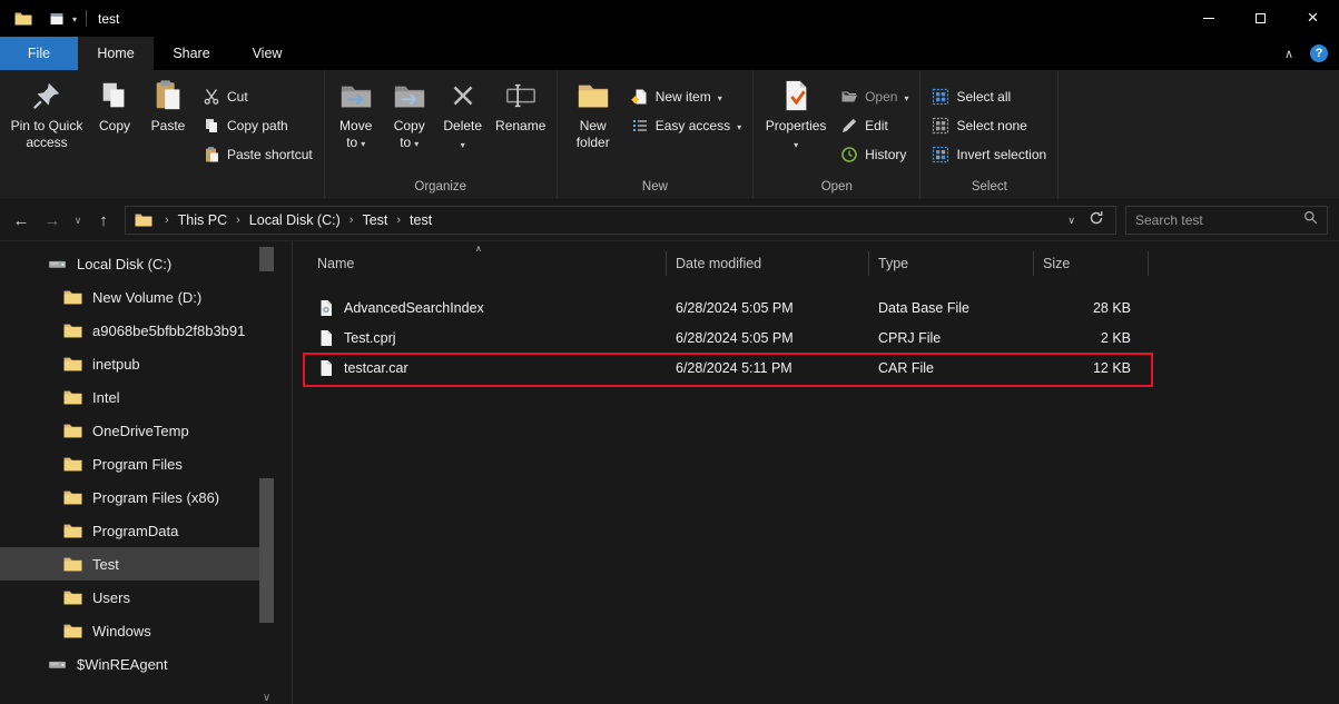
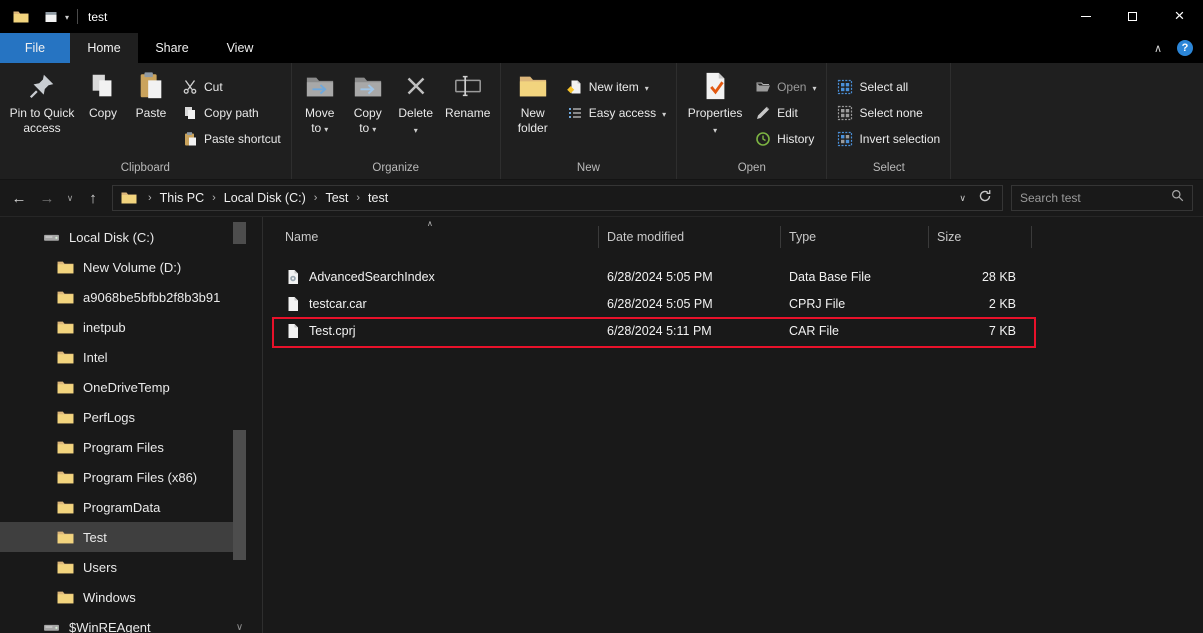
  test
  File
  Home
  Share
  View
  Pin to Quick access
  Copy
  Paste
  Cut
  Copy path
  Paste shortcut
+ Clipboard
  Move to
  Copy to
  Delete
  Rename
  Organize
  New folder
  New item
  Easy access
  New
  Properties
  Open
  Edit
  History
  Open
  Select all
  Select none
  Invert selection
  Select
  This PC
  Local Disk (C:)
  Test
  test
  Search test
  Local Disk (C:)
  New Volume (D:)
  a9068be5bfbb2f8b3b91
  inetpub
  Intel
  OneDriveTemp
+ PerfLogs
  Program Files
  Program Files (x86)
  ProgramData
  Test
  Users
  Windows
  $WinREAgent
  Name
  Date modified
  Type
  Size
  AdvancedSearchIndex
  6/28/2024 5:05 PM
  Data Base File
  28 KB
- Test.cprj
+ testcar.car
  6/28/2024 5:05 PM
  CPRJ File
  2 KB
- testcar.car
+ Test.cprj
  6/28/2024 5:11 PM
  CAR File
- 12 KB
+ 7 KB
